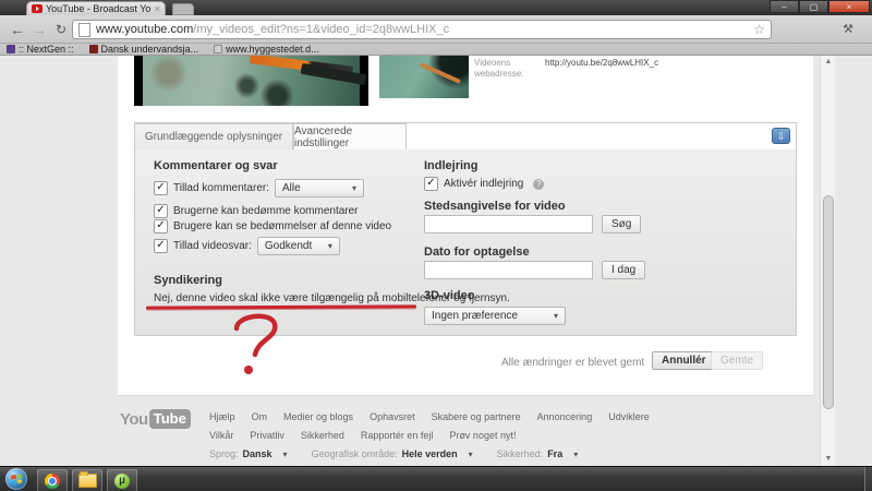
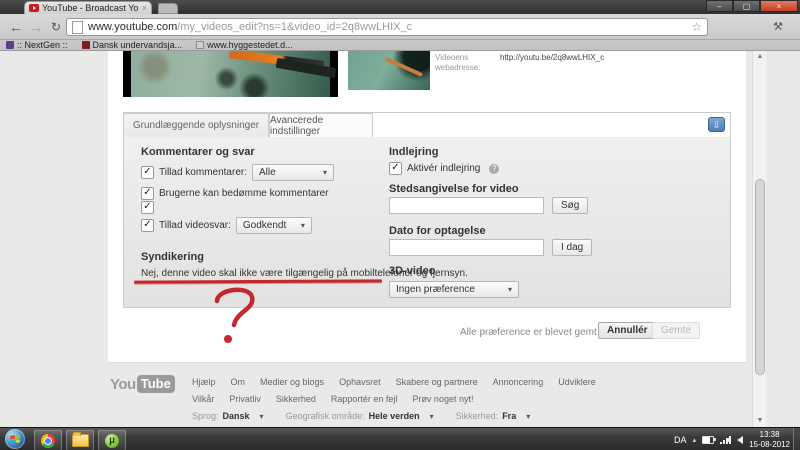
  YouTube - Broadcast Yo
  ×
  –
  ▢
  ×
  ←
  →
  ↻
  www.youtube.com/my_videos_edit?ns=1&video_id=2q8wwLHIX_c
  ☆
  ⚒
  :: NextGen ::
  Dansk undervandsja...
  www.hyggestedet.d...
  Videoens webadresse:
  http://youtu.be/2q8wwLHIX_c
  Grundlæggende oplysninger
  Avancerede indstillinger
  ⇩
  Kommentarer og svar
  ✓
  Tillad kommentarer:
  Alle
  ▾
  ✓
  Brugerne kan bedømme kommentarer
  ✓
- Brugere kan se bedømmelser af denne video
  ✓
  Tillad videosvar:
  Godkendt
  ▾
  Syndikering
  Nej, denne video skal ikke være tilgængelig på mobiltelefoner og fjernsyn.
  Indlejring
  ✓
  Aktivér indlejring
  ?
  Stedsangivelse for video
  Søg
  Dato for optagelse
  I dag
  3D-video
  Ingen præference
  ▾
- Alle ændringer er blevet gemt
+ Alle præference er blevet gemt
  Annullér
  Gemte
  You
  Tube
  Hjælp
  Om
  Medier og blogs
  Ophavsret
  Skabere og partnere
  Annoncering
  Udviklere
  Vilkår
  Privatliv
  Sikkerhed
  Rapportér en fejl
  Prøv noget nyt!
  Sprog:
  Dansk
  ▾
  Geografisk område:
  Hele verden
  ▾
  Sikkerhed:
  Fra
  ▾
  µ
+ DA
+ 13:38
+ 15-08-2012
